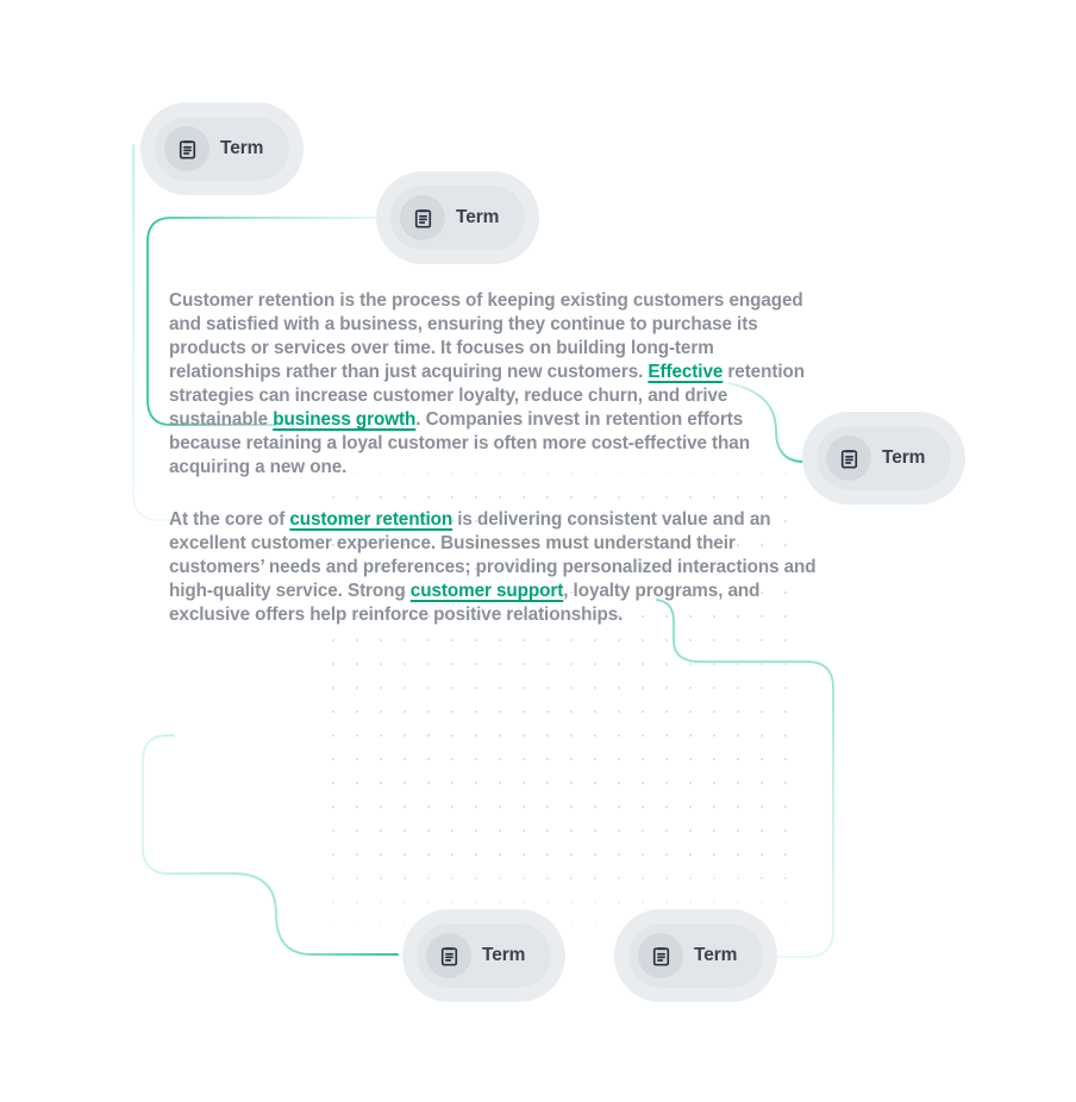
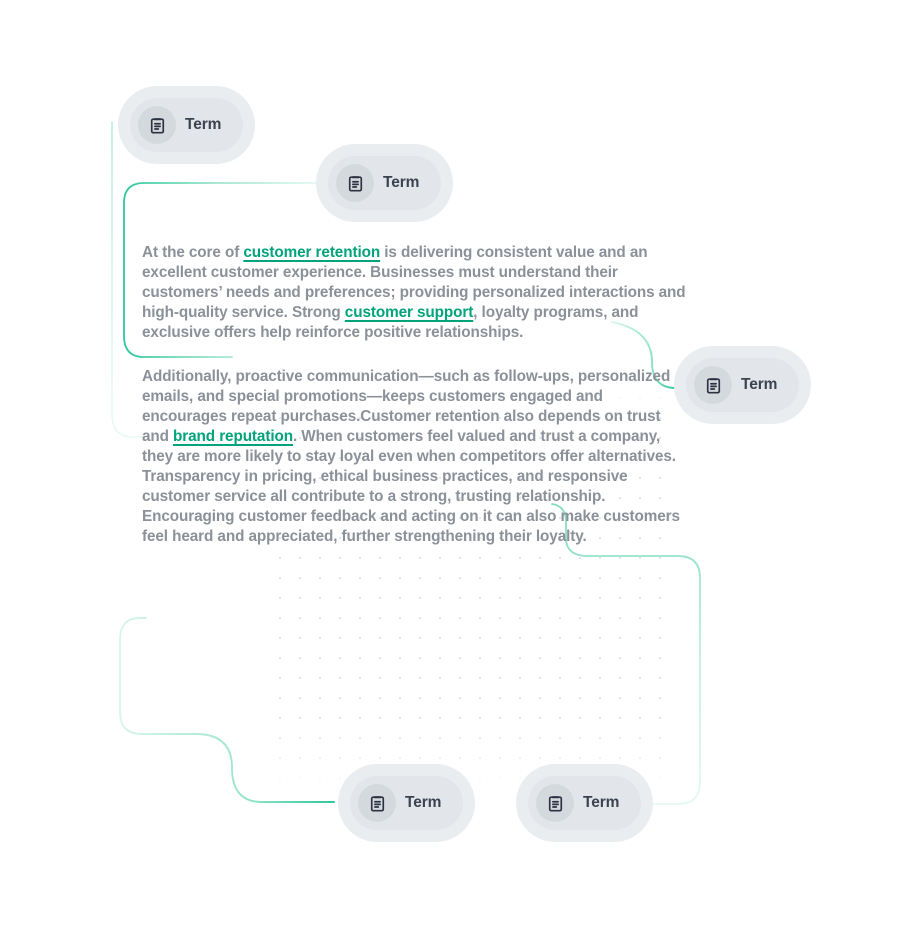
  Term
  Term
  Term
  Term
  Term
- Customer retention is the process of keeping existing customers engaged and satisfied with a business, ensuring they continue to purchase its products or services over time. It focuses on building long-term relationships rather than just acquiring new customers. Effective retention strategies can increase customer loyalty, reduce churn, and drive sustainable business growth. Companies invest in retention efforts because retaining a loyal customer is often more cost-effective than acquiring a new one.
  At the core of customer retention is delivering consistent value and an excellent customer experience. Businesses must understand their customers’ needs and preferences; providing personalized interactions and high-quality service. Strong customer support, loyalty programs, and exclusive offers help reinforce positive relationships.
+ Additionally, proactive communication—such as follow-ups, personalized emails, and special promotions—keeps customers engaged and encourages repeat purchases.Customer retention also depends on trust and brand reputation. When customers feel valued and trust a company, they are more likely to stay loyal even when competitors offer alternatives. Transparency in pricing, ethical business practices, and responsive customer service all contribute to a strong, trusting relationship. Encouraging customer feedback and acting on it can also make customers feel heard and appreciated, further strengthening their loyalty.
